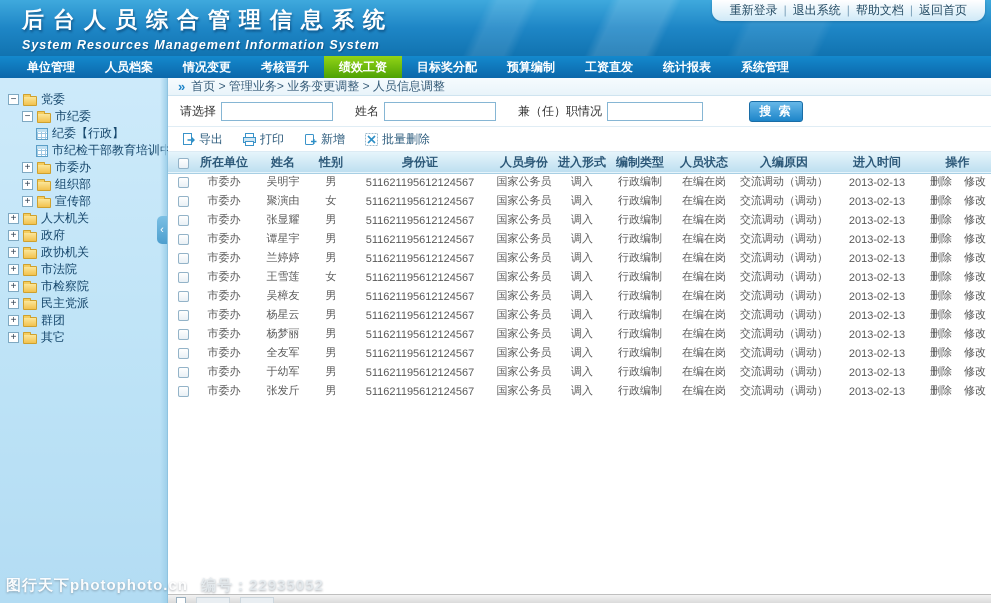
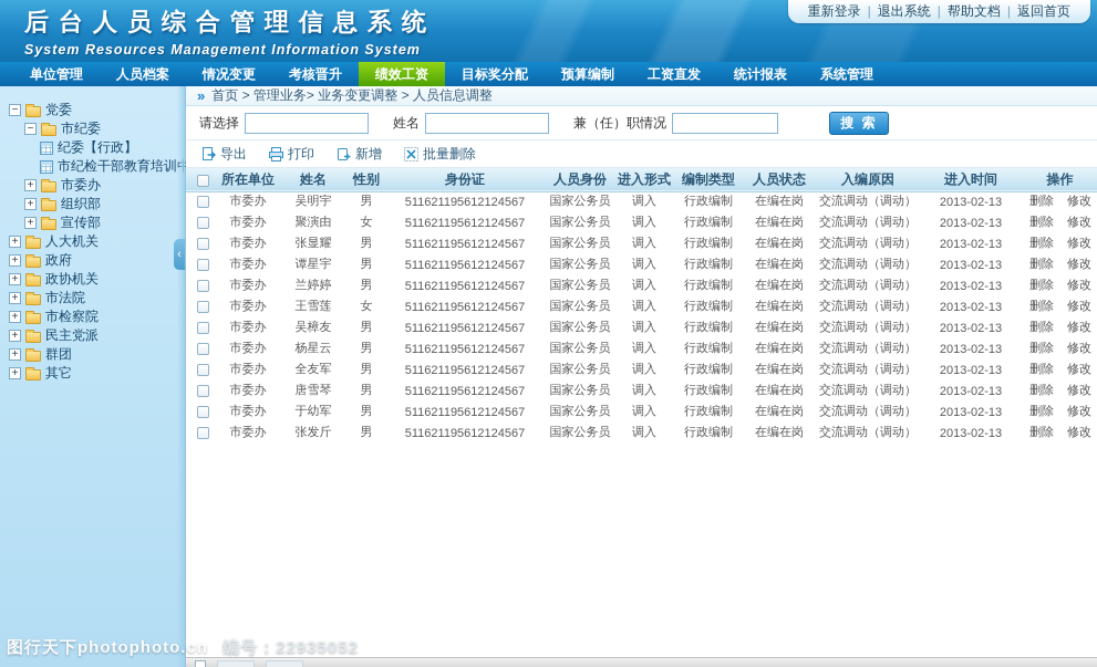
  后台人员综合管理信息系统
  System Resources Management Information System
  重新登录 | 退出系统 | 帮助文档 | 返回首页
  单位管理
  人员档案
  情况变更
  考核晋升
  绩效工资
  目标奖分配
  预算编制
  工资直发
  统计报表
  系统管理
  −
  党委
  −
  市纪委
  纪委【行政】
  市纪检干部教育培训
  +
  市委办
  +
  组织部
  +
  宣传部
  +
  人大机关
  +
  政府
  +
  政协机关
  +
  市法院
  +
  市检察院
  +
  民主党派
  +
  群团
  +
  其它
  ‹
  »
  首页 > 管理业务> 业务变更调整 > 人员信息调整
  请选择
  姓名
  兼（任）职情况
  搜 索
  导出
  打印
  新增
  批量删除
  	所在单位	姓名	性别	身份证	人员身份	进入形式	编制类型	人员状态	入编原因	进入时间	操作
  	市委办	吴明宇	男	511621195612124567	国家公务员	调入	行政编制	在编在岗	交流调动（调动）	2013-02-13	删除 修改
  	市委办	聚演由	女	511621195612124567	国家公务员	调入	行政编制	在编在岗	交流调动（调动）	2013-02-13	删除 修改
  	市委办	张显耀	男	511621195612124567	国家公务员	调入	行政编制	在编在岗	交流调动（调动）	2013-02-13	删除 修改
  	市委办	谭星宇	男	511621195612124567	国家公务员	调入	行政编制	在编在岗	交流调动（调动）	2013-02-13	删除 修改
  	市委办	兰婷婷	男	511621195612124567	国家公务员	调入	行政编制	在编在岗	交流调动（调动）	2013-02-13	删除 修改
  	市委办	王雪莲	女	511621195612124567	国家公务员	调入	行政编制	在编在岗	交流调动（调动）	2013-02-13	删除 修改
  	市委办	吴樟友	男	511621195612124567	国家公务员	调入	行政编制	在编在岗	交流调动（调动）	2013-02-13	删除 修改
  	市委办	杨星云	男	511621195612124567	国家公务员	调入	行政编制	在编在岗	交流调动（调动）	2013-02-13	删除 修改
- 	市委办	杨梦丽	男	511621195612124567	国家公务员	调入	行政编制	在编在岗	交流调动（调动）	2013-02-13	删除 修改
  	市委办	全友军	男	511621195612124567	国家公务员	调入	行政编制	在编在岗	交流调动（调动）	2013-02-13	删除 修改
+ 	市委办	唐雪琴	男	511621195612124567	国家公务员	调入	行政编制	在编在岗	交流调动（调动）	2013-02-13	删除 修改
  	市委办	于幼军	男	511621195612124567	国家公务员	调入	行政编制	在编在岗	交流调动（调动）	2013-02-13	删除 修改
  	市委办	张发斤	男	511621195612124567	国家公务员	调入	行政编制	在编在岗	交流调动（调动）	2013-02-13	删除 修改
  图行天下photophoto.cn 编号：22935052
